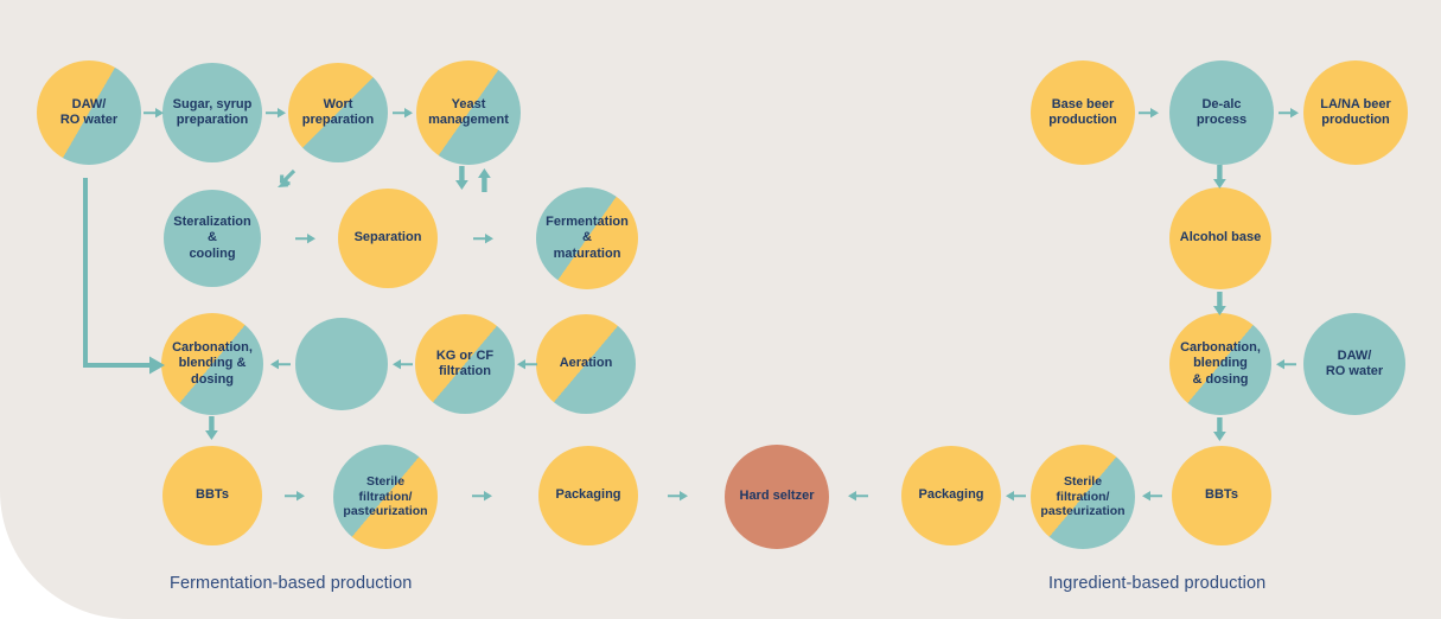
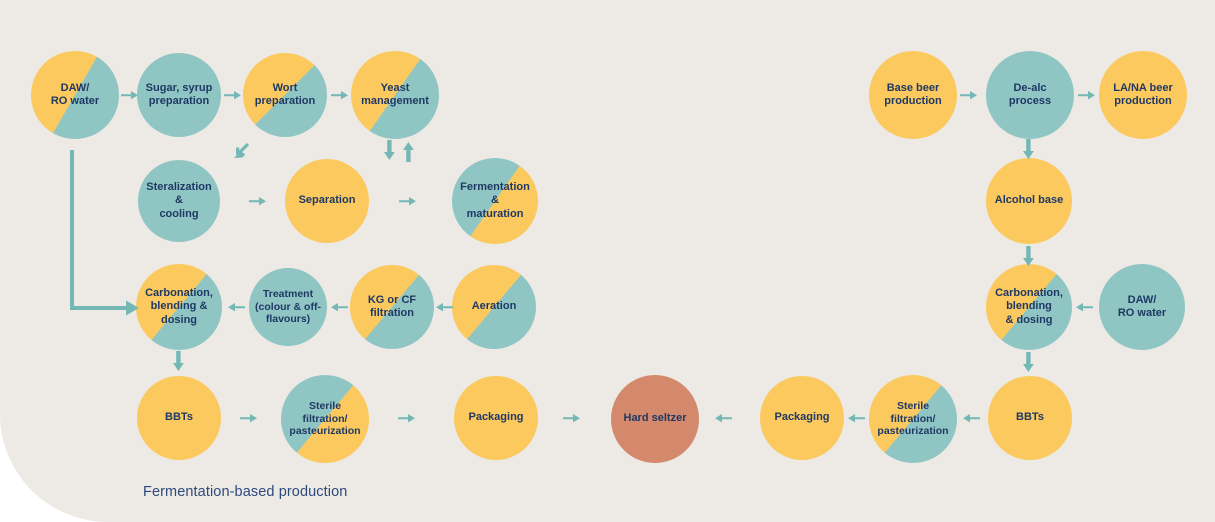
  DAW/
  RO water
  Sugar, syrup
  preparation
  Wort
  preparation
  Yeast
  management
  Steralization &
  cooling
  Separation
  Fermentation &
  maturation
  Carbonation,
  blending &
  dosing
+ Treatment
+ (colour & off-
+ flavours)
  KG or CF
  filtration
  Aeration
  BBTs
  Sterile filtration/
  pasteurization
  Packaging
  Hard seltzer
  Base beer
  production
  De-alc process
  LA/NA beer
  production
  Alcohol base
  Carbonation,
  blending
  & dosing
  DAW/
  RO water
  BBTs
  Sterile filtration/
  pasteurization
  Packaging
  Fermentation-based production
- Ingredient-based production
